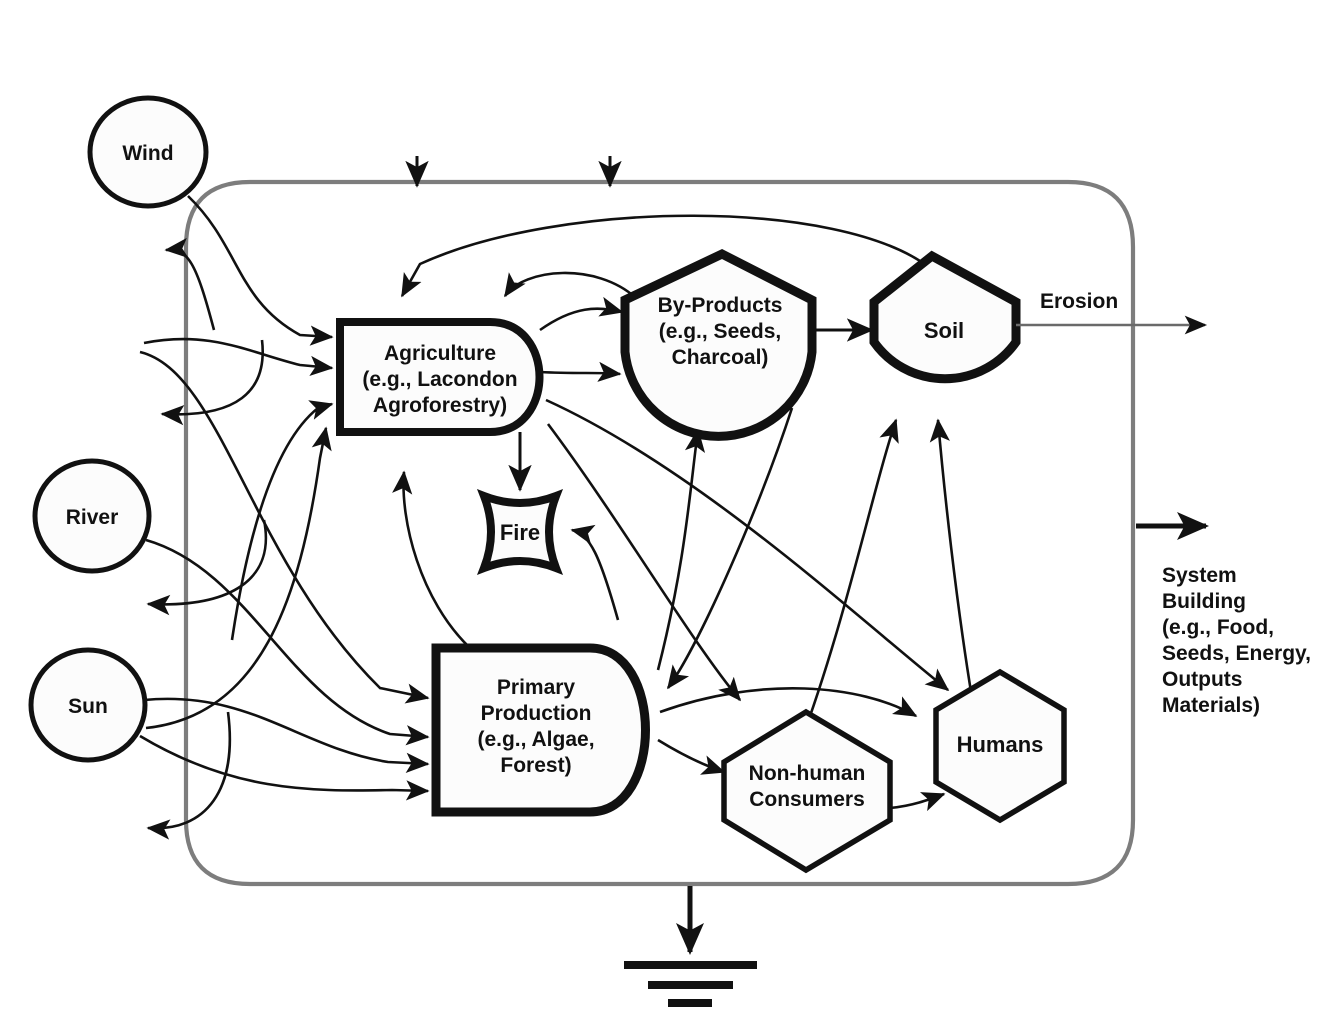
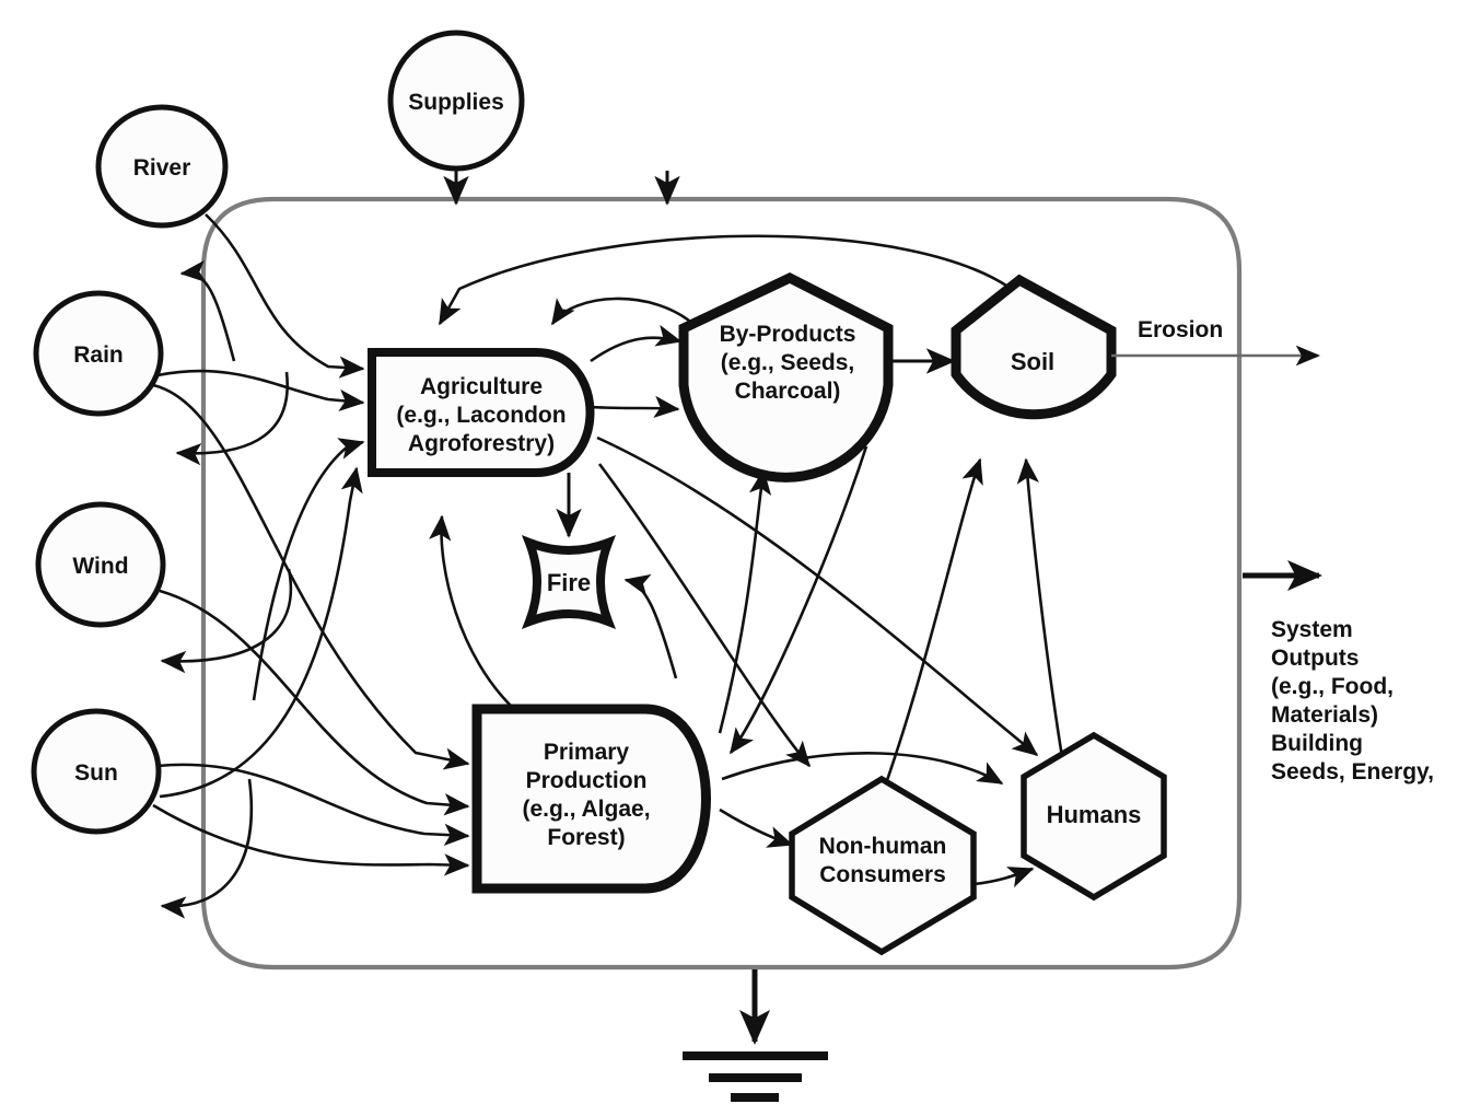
- Wind
+ River
+ Supplies
+ Rain
- River
+ Wind
  Sun
  Agriculture
  (e.g., Lacondon
  Agroforestry)
  By-Products
  (e.g., Seeds,
  Charcoal)
  Soil
  Fire
  Primary
  Production
  (e.g., Algae,
  Forest)
  Non-human
  Consumers
  Humans
  Erosion
  System
- Building
+ Outputs
  (e.g., Food,
- Seeds, Energy,
+ Materials)
- Outputs
+ Building
- Materials)
+ Seeds, Energy,
